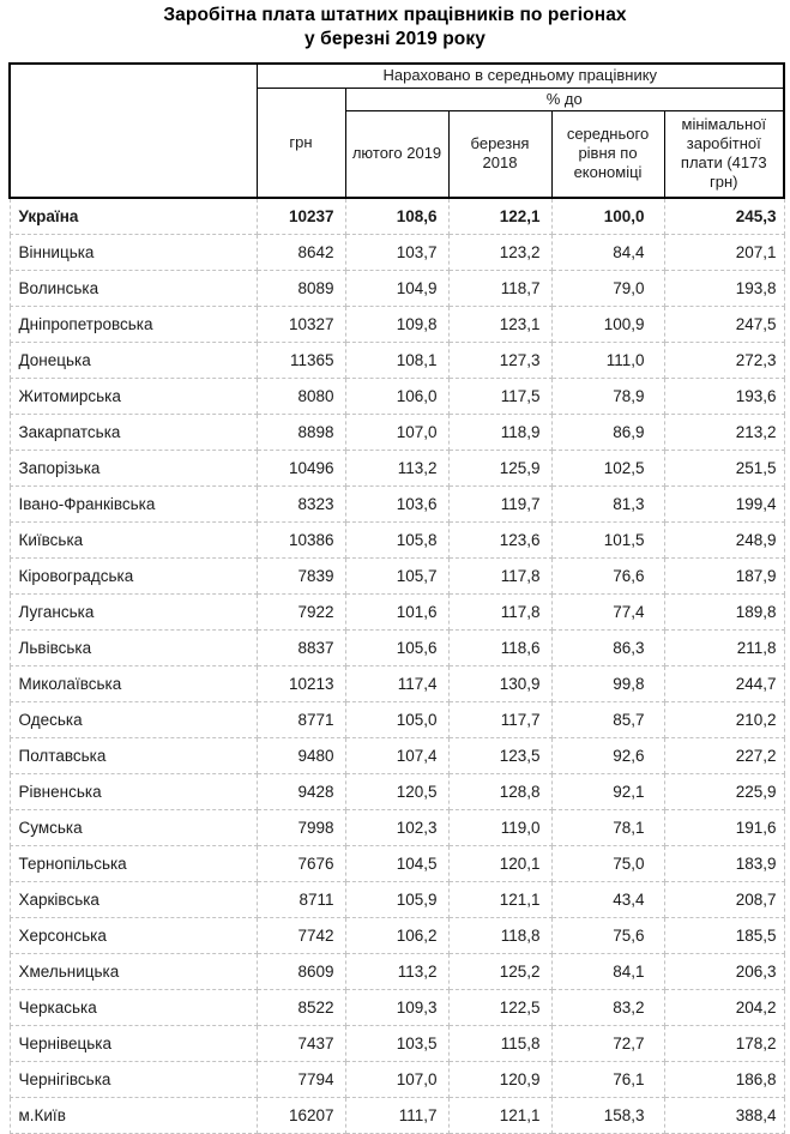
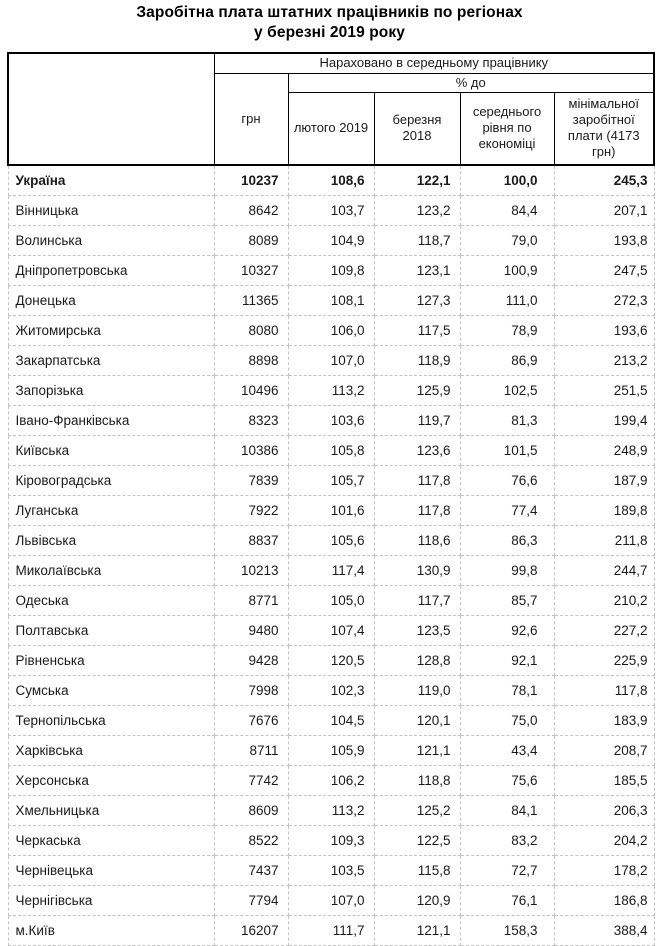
  Заробітна плата штатних працівників по регіонах
  у березні 2019 року
  	Нараховано в середньому працівнику
  грн	% до
  лютого 2019	березня 2018	середнього рівня по економіці	мінімальної заробітної плати (4173 грн)
  Україна	10237	108,6	122,1	100,0	245,3
  Вінницька	8642	103,7	123,2	84,4	207,1
  Волинська	8089	104,9	118,7	79,0	193,8
  Дніпропетровська	10327	109,8	123,1	100,9	247,5
  Донецька	11365	108,1	127,3	111,0	272,3
  Житомирська	8080	106,0	117,5	78,9	193,6
  Закарпатська	8898	107,0	118,9	86,9	213,2
  Запорізька	10496	113,2	125,9	102,5	251,5
  Івано-Франківська	8323	103,6	119,7	81,3	199,4
  Київська	10386	105,8	123,6	101,5	248,9
  Кіровоградська	7839	105,7	117,8	76,6	187,9
  Луганська	7922	101,6	117,8	77,4	189,8
  Львівська	8837	105,6	118,6	86,3	211,8
  Миколаївська	10213	117,4	130,9	99,8	244,7
  Одеська	8771	105,0	117,7	85,7	210,2
  Полтавська	9480	107,4	123,5	92,6	227,2
  Рівненська	9428	120,5	128,8	92,1	225,9
- Сумська	7998	102,3	119,0	78,1	191,6
+ Сумська	7998	102,3	119,0	78,1	117,8
  Тернопільська	7676	104,5	120,1	75,0	183,9
  Харківська	8711	105,9	121,1	43,4	208,7
  Херсонська	7742	106,2	118,8	75,6	185,5
  Хмельницька	8609	113,2	125,2	84,1	206,3
  Черкаська	8522	109,3	122,5	83,2	204,2
  Чернівецька	7437	103,5	115,8	72,7	178,2
  Чернігівська	7794	107,0	120,9	76,1	186,8
  м.Київ	16207	111,7	121,1	158,3	388,4
